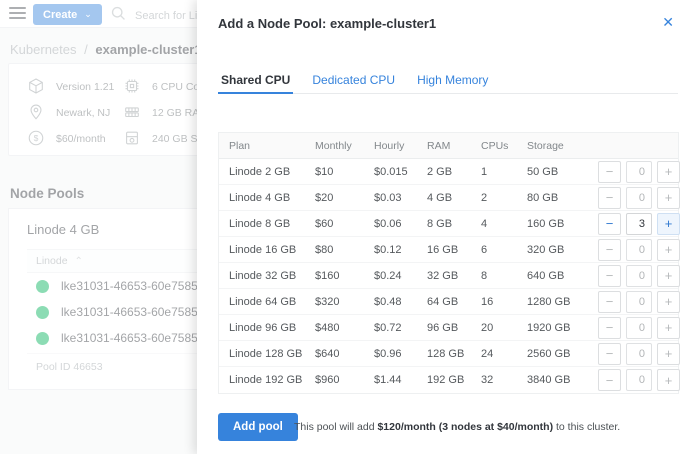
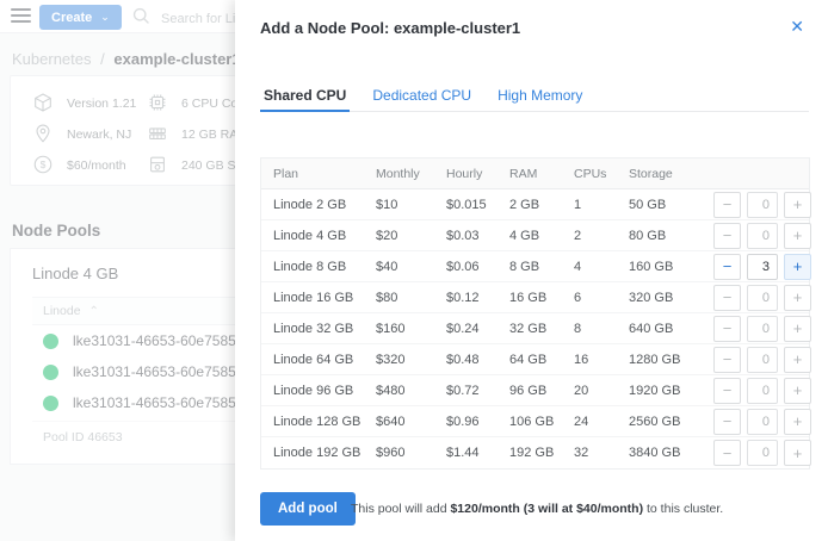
  Create
  ⌄
  Search for L
  Kubernetes / example-cluster
  Version 1.21
  Newark, NJ
  12 GB RA
  $
  $60/month
  Node Pools
  Linode 4 GB
  Linode
  ⌃
  lke31031-46653-60e7585
  lke31031-46653-60e7585
  lke31031-46653-60e7585
  Pool ID 46653
  Add a Node Pool: example-cluster1
  ✕
  Shared CPU
  Dedicated CPU
  High Memory
  Plan
  Monthly
  Hourly
  RAM
  CPUs
  Storage
  Linode 2 GB
  $10
  $0.015
  2 GB
  1
  50 GB
  −
  0
  +
  Linode 4 GB
  $20
  $0.03
  4 GB
  2
  80 GB
  −
  0
  +
  Linode 8 GB
- $60
+ $40
  $0.06
  8 GB
  4
  160 GB
  −
  3
  +
  Linode 16 GB
  $80
  $0.12
  16 GB
  6
  320 GB
  −
  0
  +
  Linode 32 GB
  $160
  $0.24
  32 GB
  8
  640 GB
  −
  0
  +
  Linode 64 GB
  $320
  $0.48
  64 GB
  16
  1280 GB
  −
  0
  +
  Linode 96 GB
  $480
  $0.72
  96 GB
  20
  1920 GB
  −
  0
  +
  Linode 128 GB
  $640
  $0.96
- 128 GB
+ 106 GB
  24
  2560 GB
  −
  0
  +
  Linode 192 GB
  $960
  $1.44
  192 GB
  32
  3840 GB
  −
  0
  +
  Add pool
- This pool will add $120/month (3 nodes at $40/month) to this cluster.
+ This pool will add $120/month (3 will at $40/month) to this cluster.
